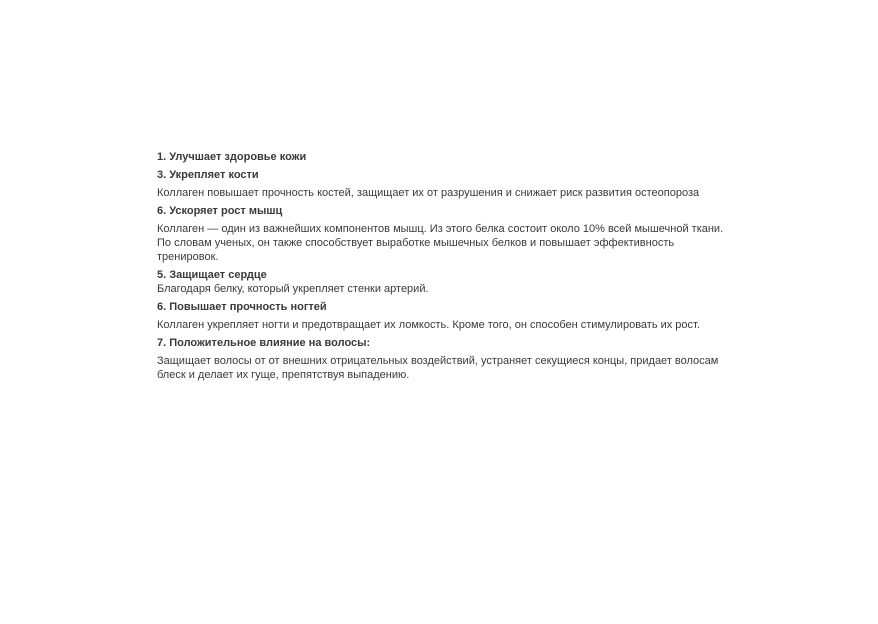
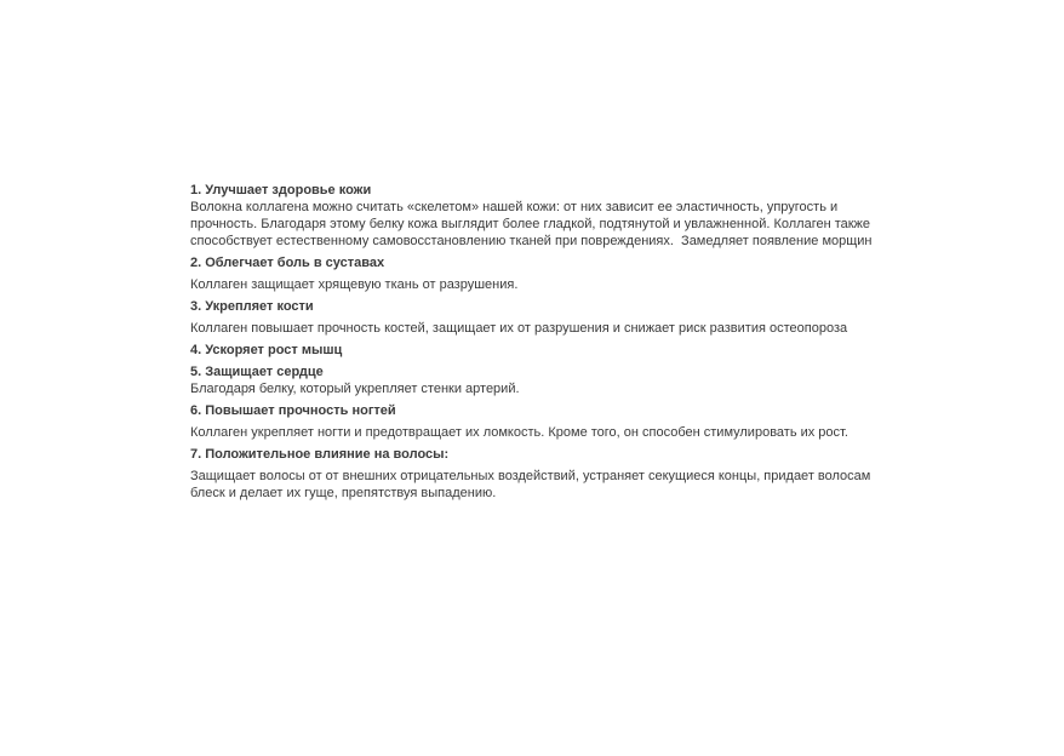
  1. Улучшает здоровье кожи
+ Волокна коллагена можно считать «скелетом» нашей кожи: от них зависит ее эластичность, упругость и
+ прочность. Благодаря этому белку кожа выглядит более гладкой, подтянутой и увлажненной. Коллаген также
+ способствует естественному самовосстановлению тканей при повреждениях. Замедляет появление морщин
+ 2. Облегчает боль в суставах
+ Коллаген защищает хрящевую ткань от разрушения.
  3. Укрепляет кости
  Коллаген повышает прочность костей, защищает их от разрушения и снижает риск развития остеопороза
- 6. Ускоряет рост мышц
+ 4. Ускоряет рост мышц
- Коллаген — один из важнейших компонентов мышц. Из этого белка состоит около 10% всей мышечной ткани.
- По словам ученых, он также способствует выработке мышечных белков и повышает эффективность
- тренировок.
  5. Защищает сердце
  Благодаря белку, который укрепляет стенки артерий.
  6. Повышает прочность ногтей
  Коллаген укрепляет ногти и предотвращает их ломкость. Кроме того, он способен стимулировать их рост.
  7. Положительное влияние на волосы:
  Защищает волосы от от внешних отрицательных воздействий, устраняет секущиеся концы, придает волосам
  блеск и делает их гуще, препятствуя выпадению.
